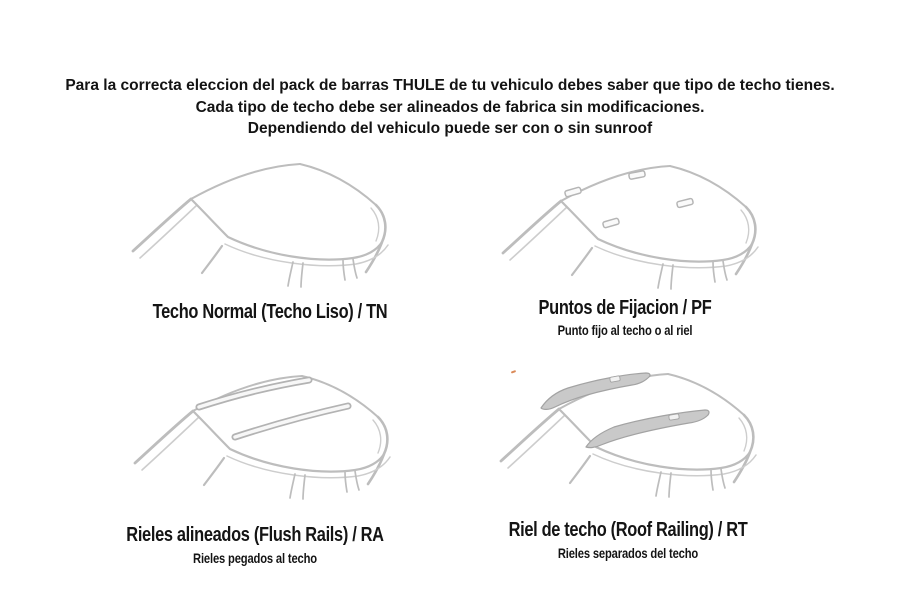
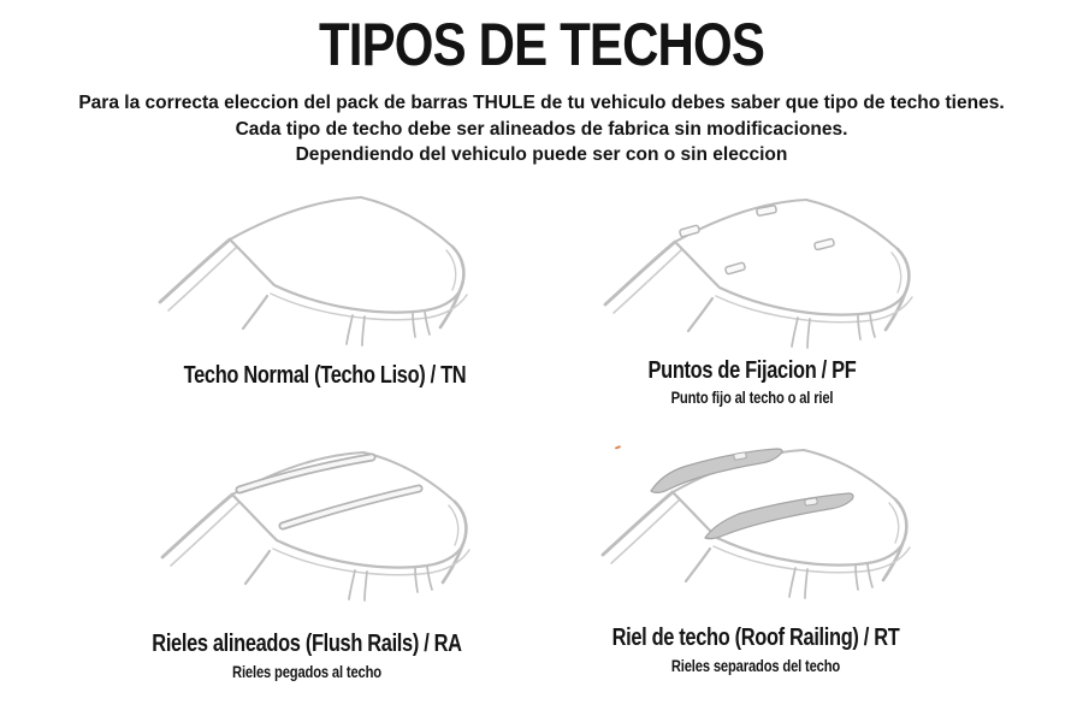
+ TIPOS DE TECHOS
  Para la correcta eleccion del pack de barras THULE de tu vehiculo debes saber que tipo de techo tienes.
  Cada tipo de techo debe ser alineados de fabrica sin modificaciones.
- Dependiendo del vehiculo puede ser con o sin sunroof
+ Dependiendo del vehiculo puede ser con o sin eleccion
  Techo Normal (Techo Liso) / TN
  Puntos de Fijacion / PF
  Punto fijo al techo o al riel
  Rieles alineados (Flush Rails) / RA
  Rieles pegados al techo
  Riel de techo (Roof Railing) / RT
  Rieles separados del techo
